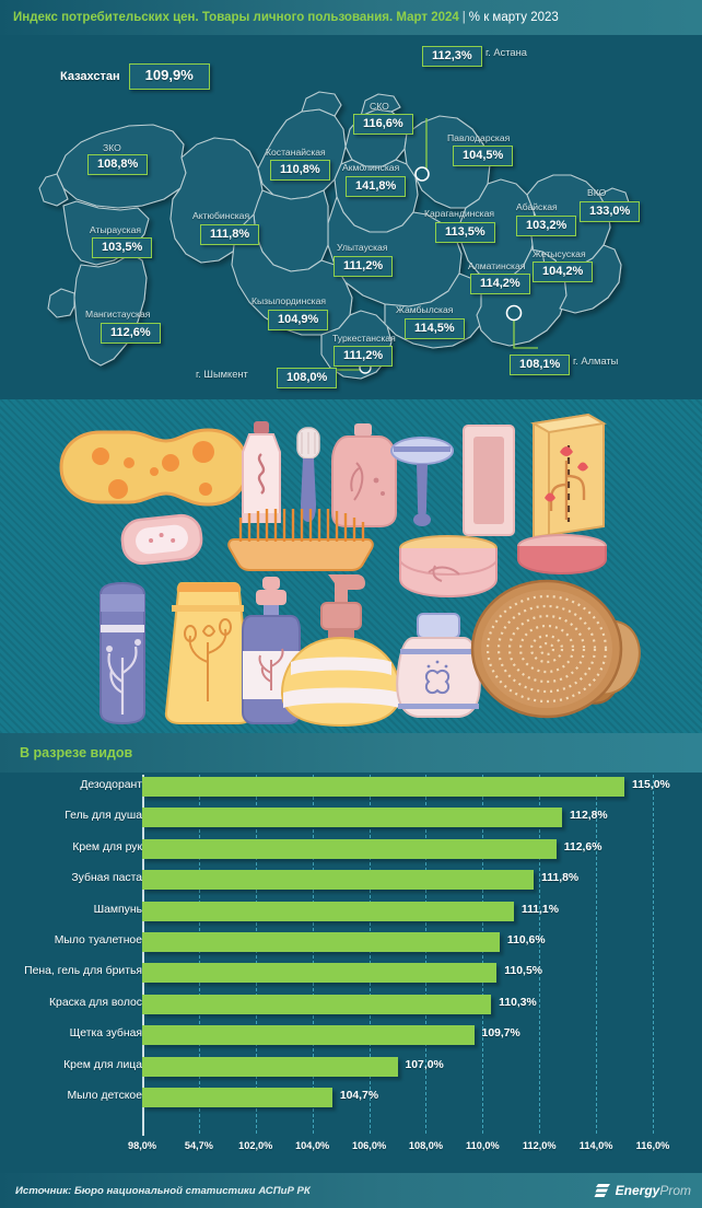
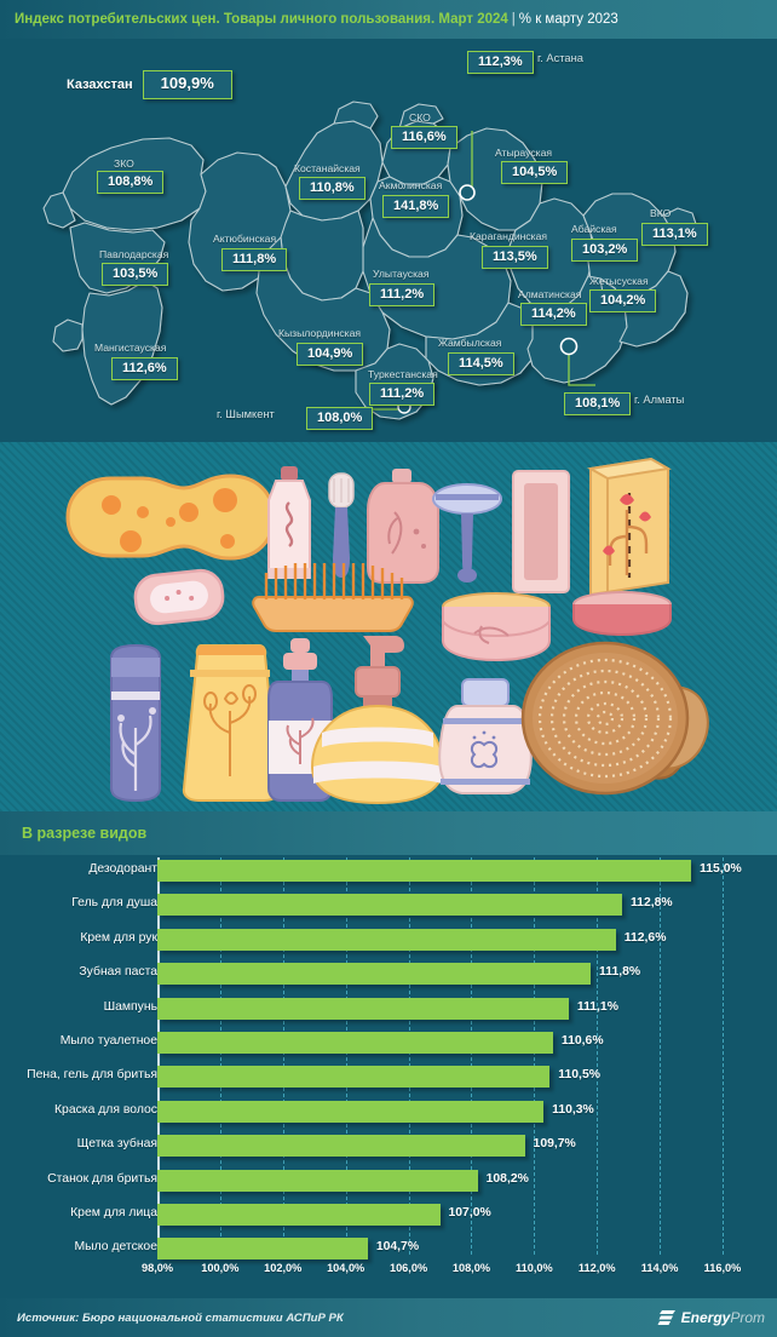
  Индекс потребительских цен. Товары личного пользования. Март 2024 | % к марту 2023
  Казахстан
  109,9%
  ЗКО
  108,8%
  Костанайская
  110,8%
  СКО
  116,6%
  Акмолинская
  141,8%
- Павлодарская
+ Атырауская
  104,5%
  Актюбинская
  111,8%
- Атырауская
+ Павлодарская
  103,5%
  Карагандинская
  113,5%
  Абайская
  103,2%
  ВКО
- 133,0%
+ 113,1%
  Улытауская
  111,2%
  Мангистауская
  112,6%
  Кызылординская
  104,9%
  Жамбылская
  114,5%
  Алматинская
  114,2%
  Жетысуская
  104,2%
  Туркестанская
  111,2%
  112,3%
  г. Астана
  108,1%
  г. Алматы
  г. Шымкент
  108,0%
  В разрезе видов
  Дезодорант
  115,0%
  Гель для душа
  112,8%
  Крем для рук
  112,6%
  Зубная паста
  111,8%
  Шампунь
  111,1%
  Мыло туалетное
  110,6%
  Пена, гель для бритья
  110,5%
  Краска для волос
  110,3%
  Щетка зубная
  109,7%
+ Станок для бритья
+ 108,2%
  Крем для лица
  107,0%
  Мыло детское
  104,7%
  98,0%
- 54,7%
+ 100,0%
  102,0%
  104,0%
  106,0%
  108,0%
  110,0%
  112,0%
  114,0%
  116,0%
  Источник: Бюро национальной статистики АСПиР РК
  EnergyProm
